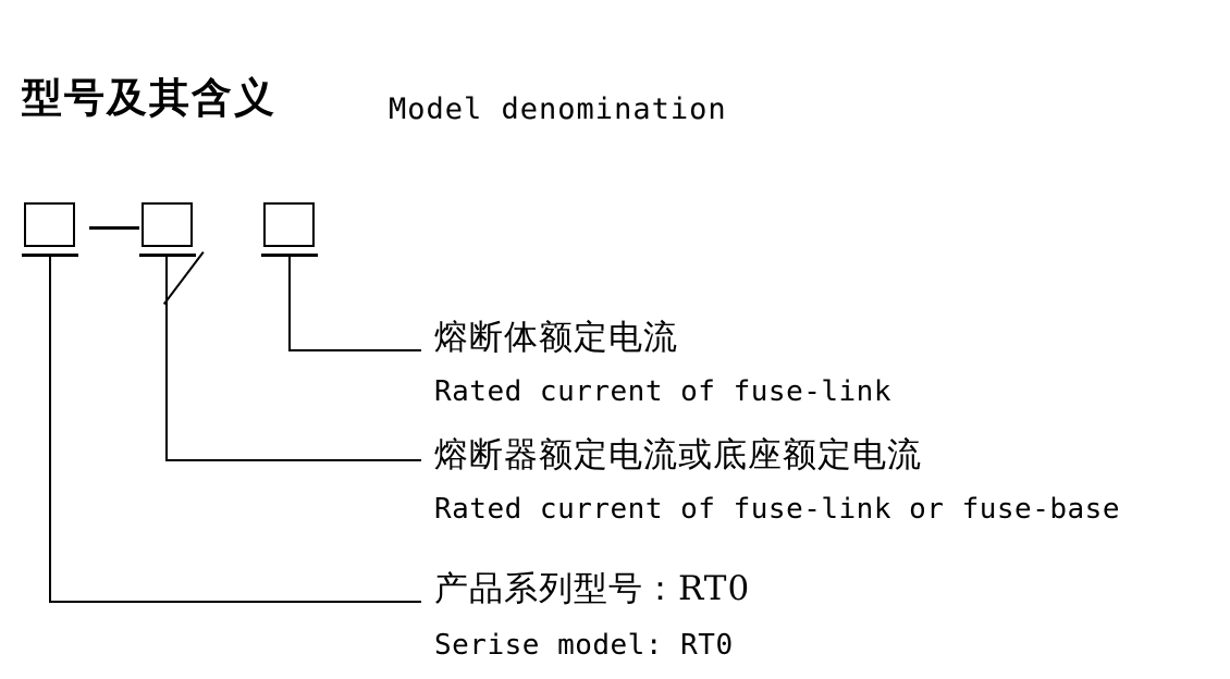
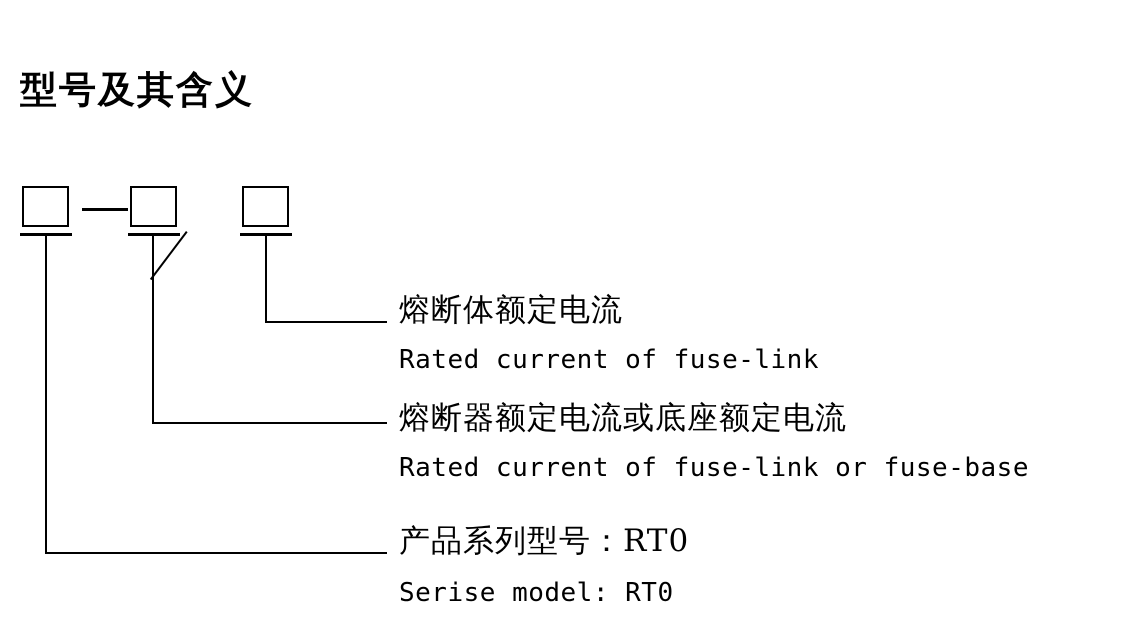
  型号及其含义
- Model denomination
  熔断体额定电流
  Rated current of fuse-link
  熔断器额定电流或底座额定电流
  Rated current of fuse-link or fuse-base
  产品系列型号：RT0
  Serise model: RT0
